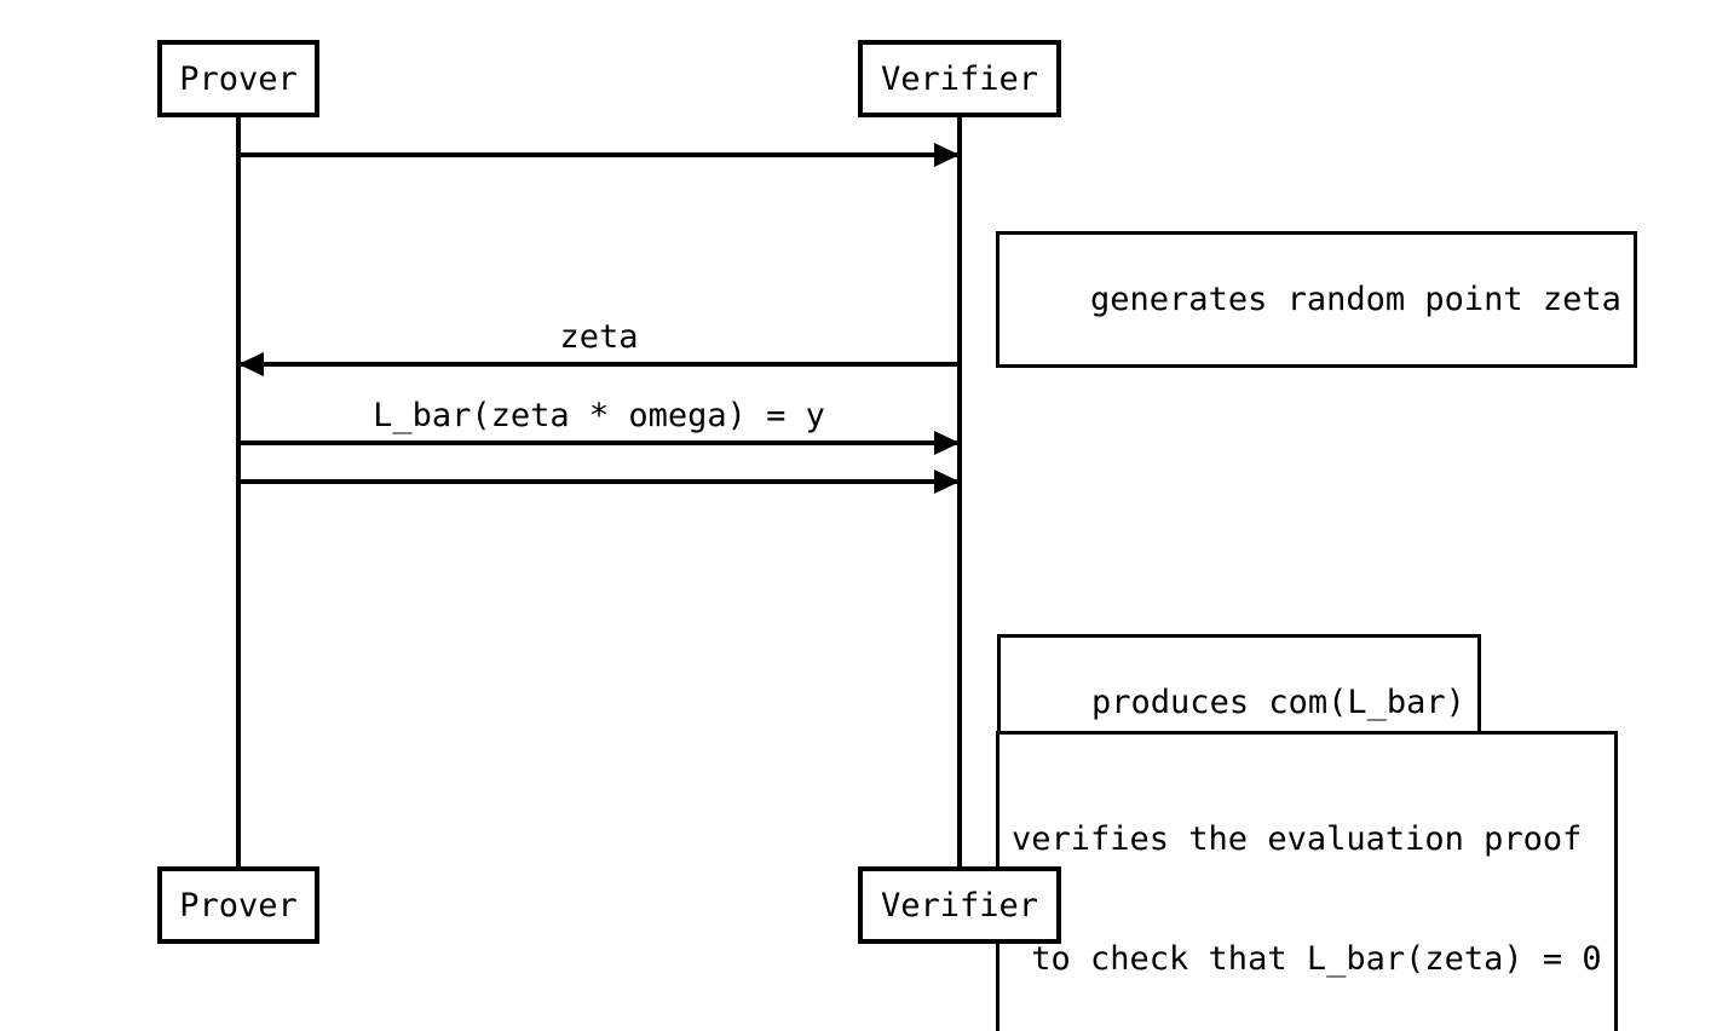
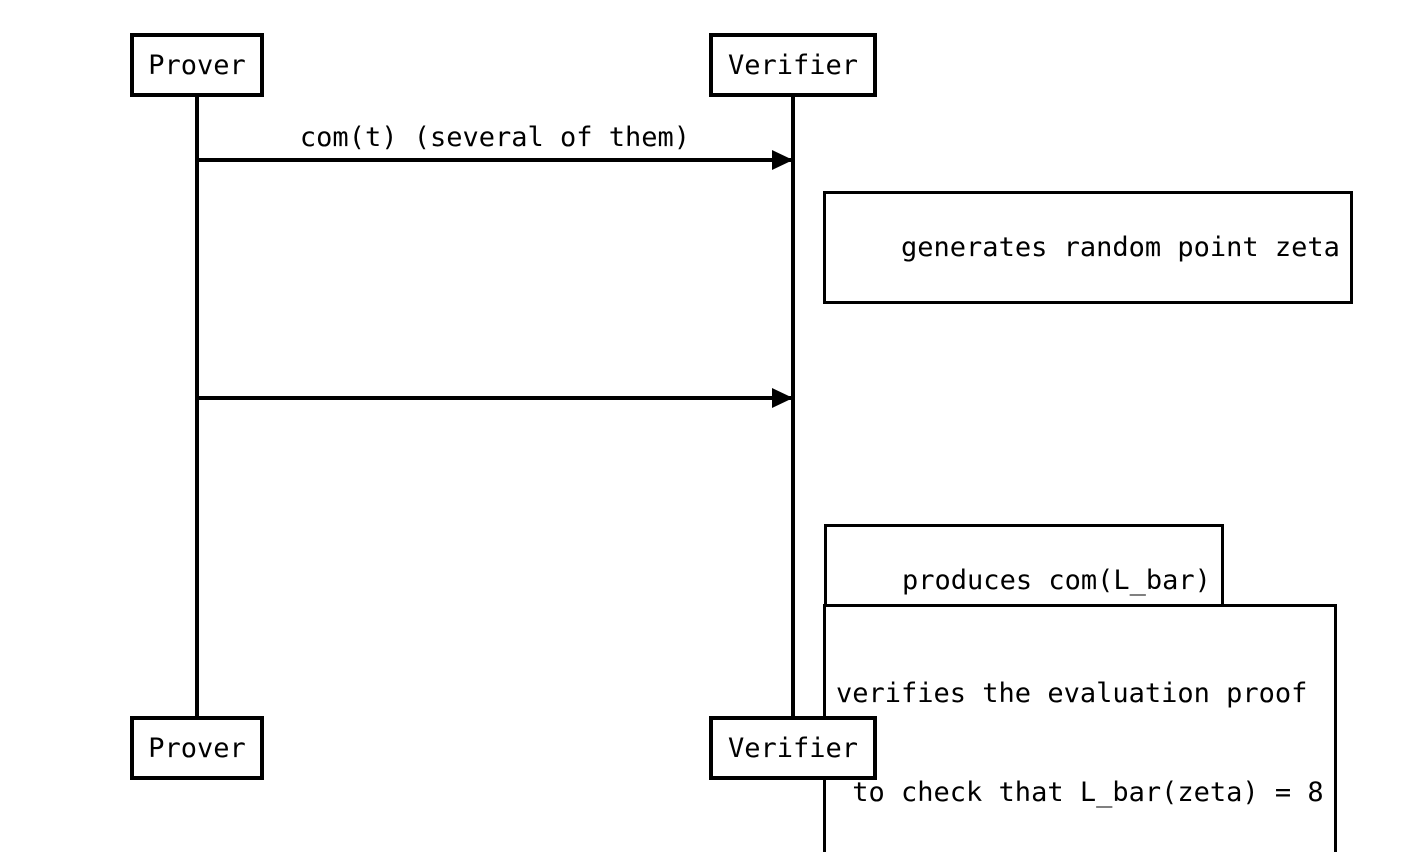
  Prover
  Verifier
+ com(t) (several of them)
  generates random point zeta
- zeta
- L_bar(zeta * omega) = y
  produces com(L_bar)
  verifies the evaluation proof
- to check that L_bar(zeta) = 0
+ to check that L_bar(zeta) = 8
  Prover
  Verifier
